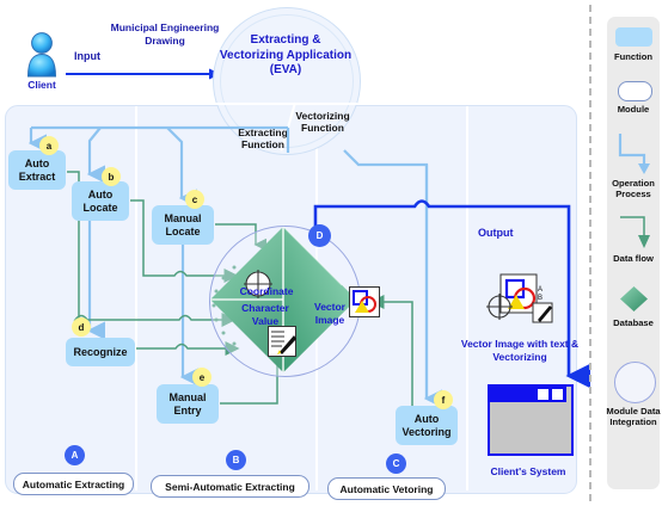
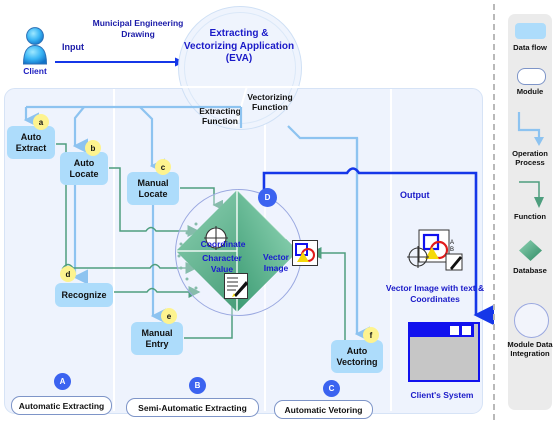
  Client
  Input
  Municipal Engineering Drawing
  Extracting & Vectorizing Application (EVA)
  Extracting Function
  Vectorizing Function
  Auto Extract
  Auto Locate
  Manual Locate
  Recognize
  Manual Entry
  Auto Vectoring
  a
  b
  c
  d
  e
  f
  Coordinate
  Character Value
  Vector Image
  D
  Output
- Vector Image with text & Vectorizing
+ Vector Image with text & Coordinates
  Client's System
  A
  B
  C
  Automatic Extracting
  Semi-Automatic Extracting
  Automatic Vetoring
- Function
+ Data flow
  Module
  Operation Process
- Data flow
+ Function
  Database
  Module Data Integration
